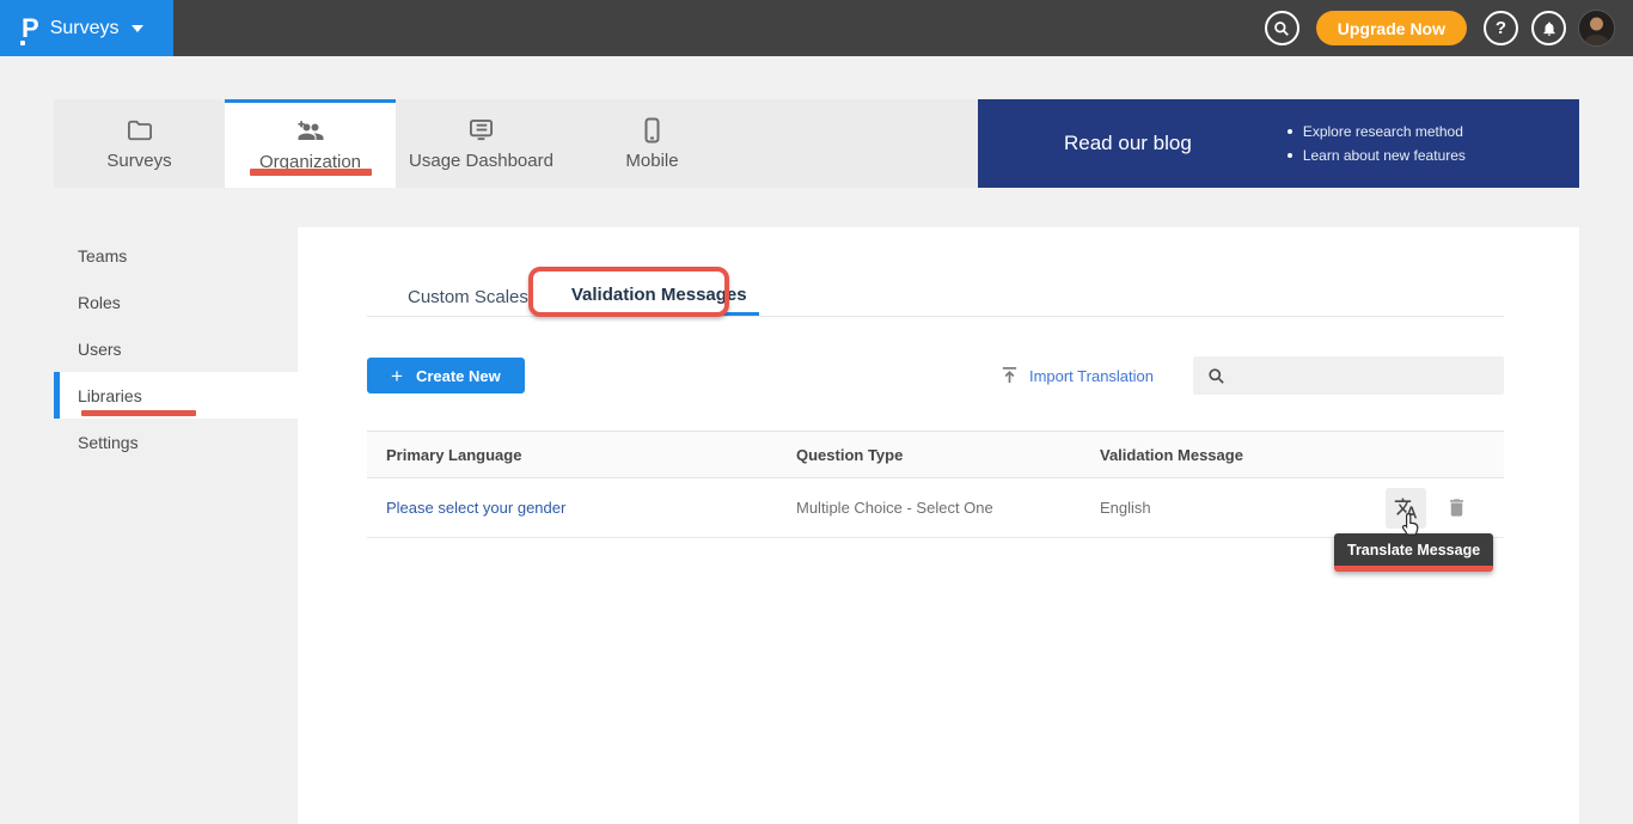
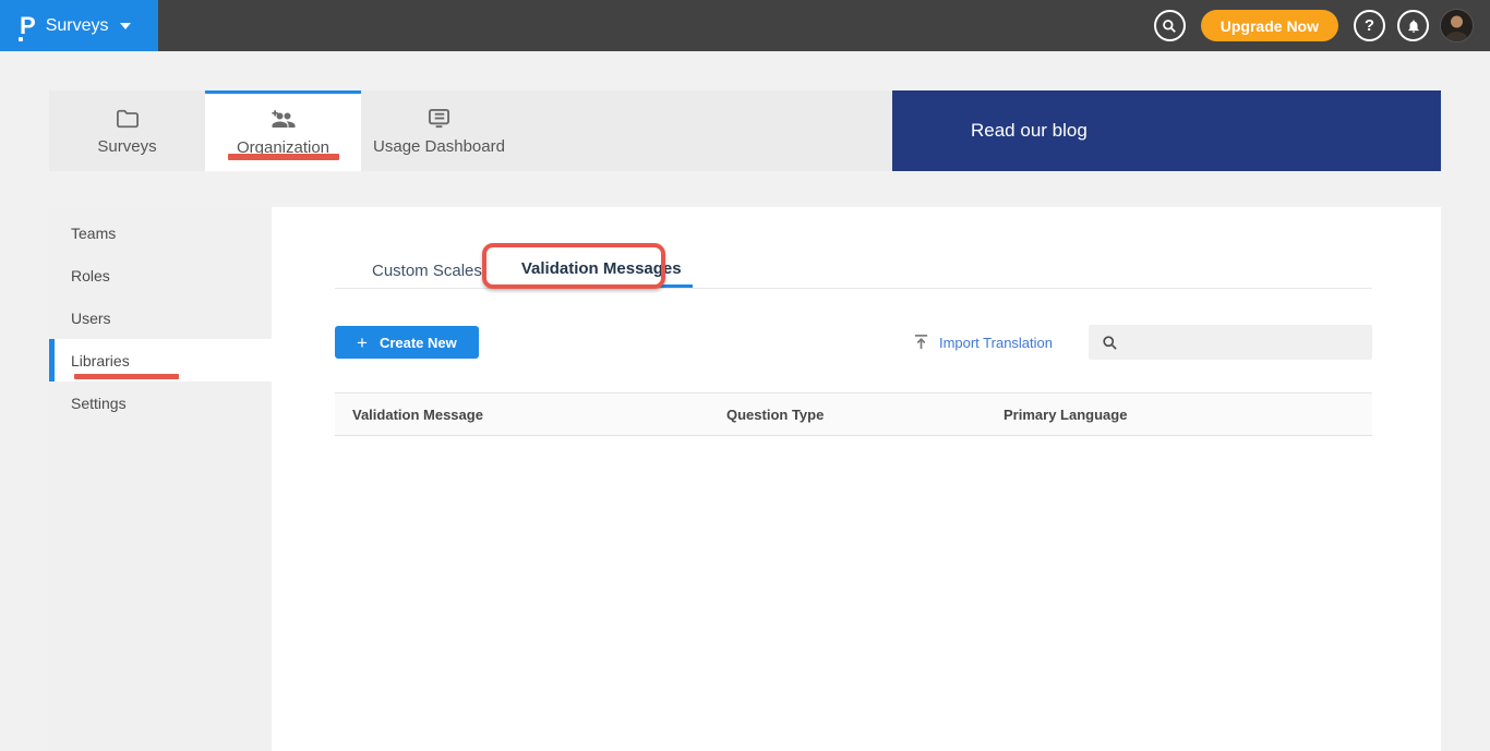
  P
  Surveys
  Upgrade Now
  ?
  Surveys
  Organization
  Usage Dashboard
- Mobile
  Read our blog
- Explore research method
- Learn about new features
  Teams
  Roles
  Users
  Libraries
  Settings
  Custom Scales
  Validation Messages
  +
  Create New
  Import Translation
- Primary Language
+ Validation Message
  Question Type
- Validation Message
+ Primary Language
- Please select your gender
- Multiple Choice - Select One
- English
- Translate Message
